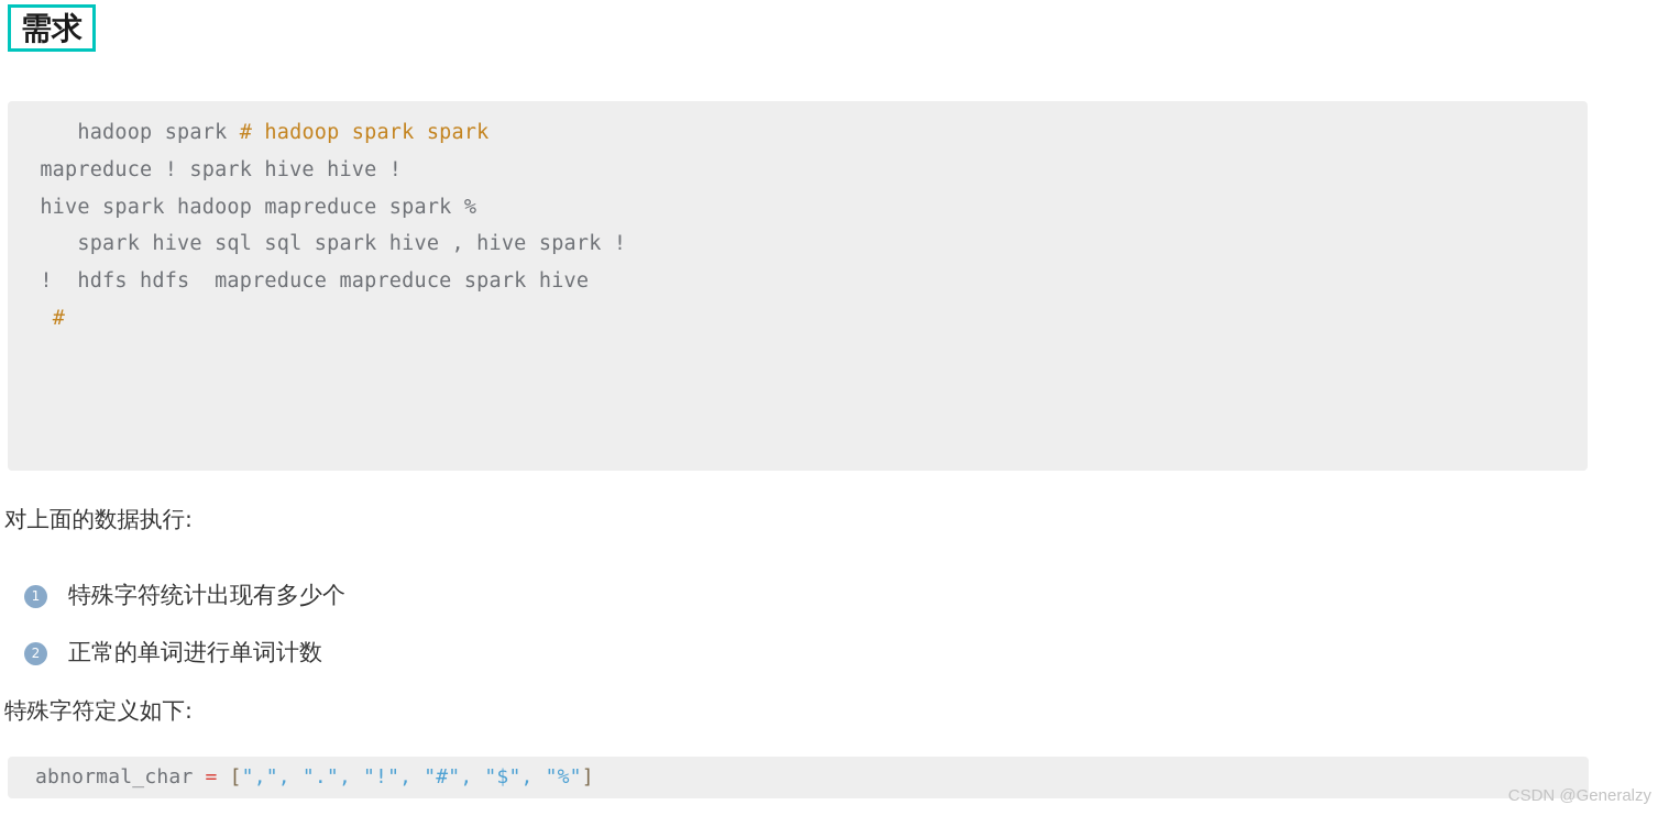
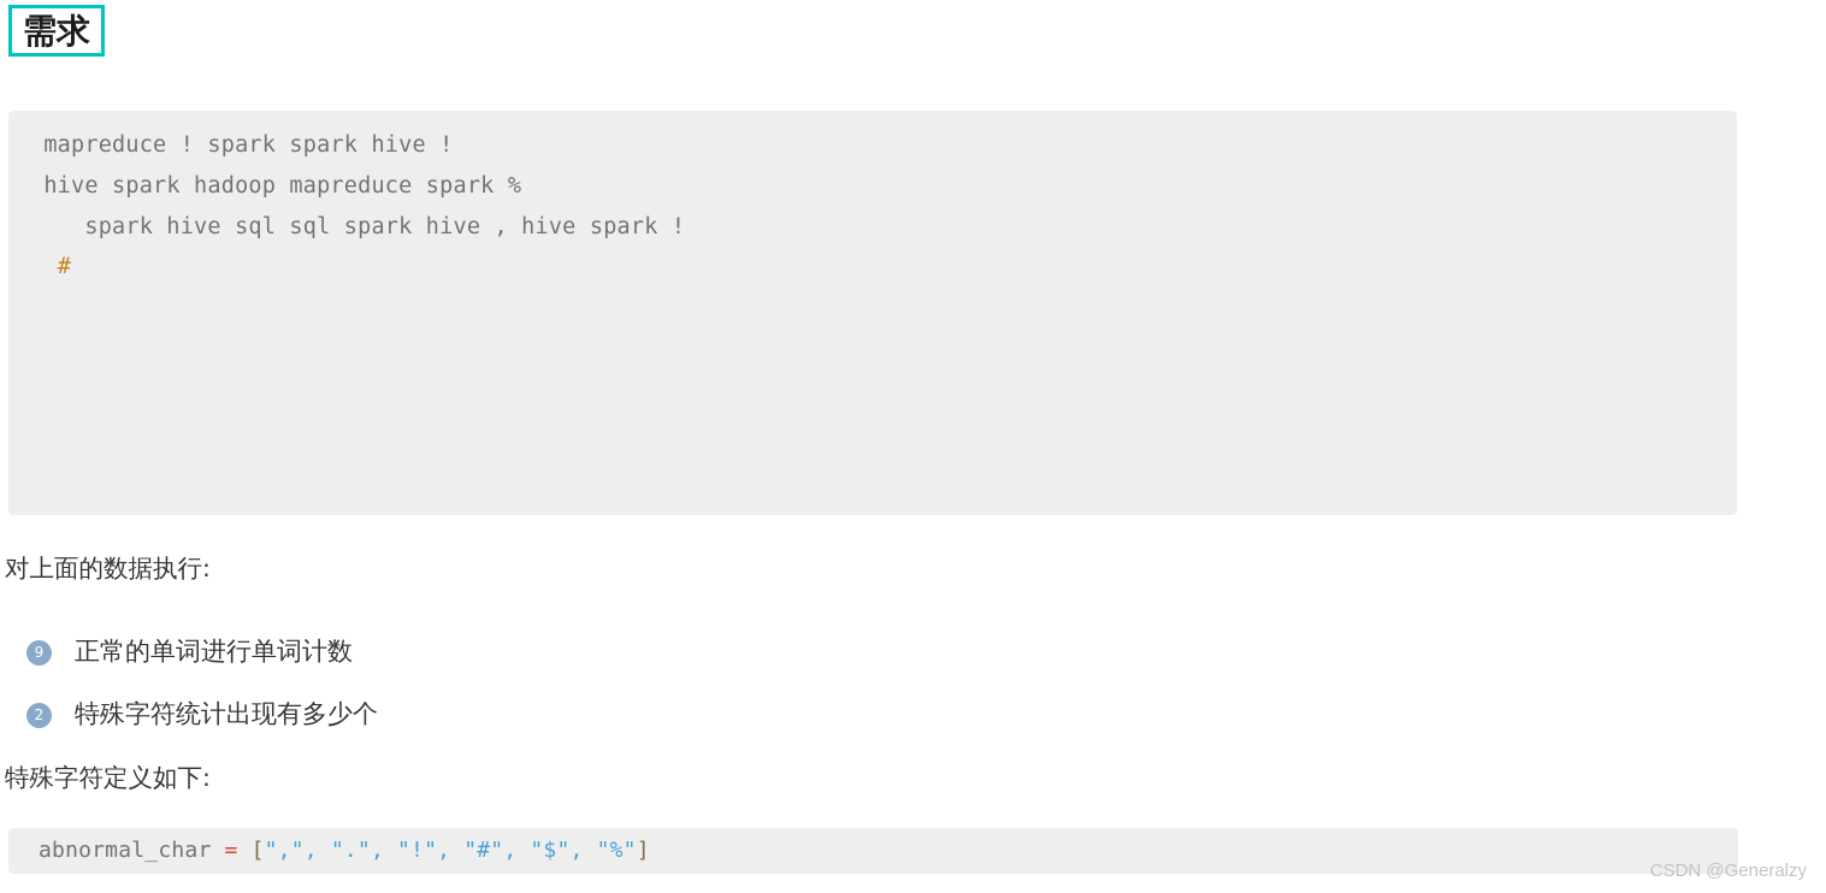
  需求
- hadoop spark # hadoop spark spark
- mapreduce ! spark hive hive !
+ mapreduce ! spark spark hive !
  hive spark hadoop mapreduce spark %
  spark hive sql sql spark hive , hive spark !
- ! hdfs hdfs mapreduce mapreduce spark hive
  #
  对上面的数据执行:
- 1
+ 9
- 特殊字符统计出现有多少个
+ 正常的单词进行单词计数
  2
- 正常的单词进行单词计数
+ 特殊字符统计出现有多少个
  特殊字符定义如下:
  abnormal_char = [",", ".", "!", "#", "$", "%"]
  CSDN @Generalzy
